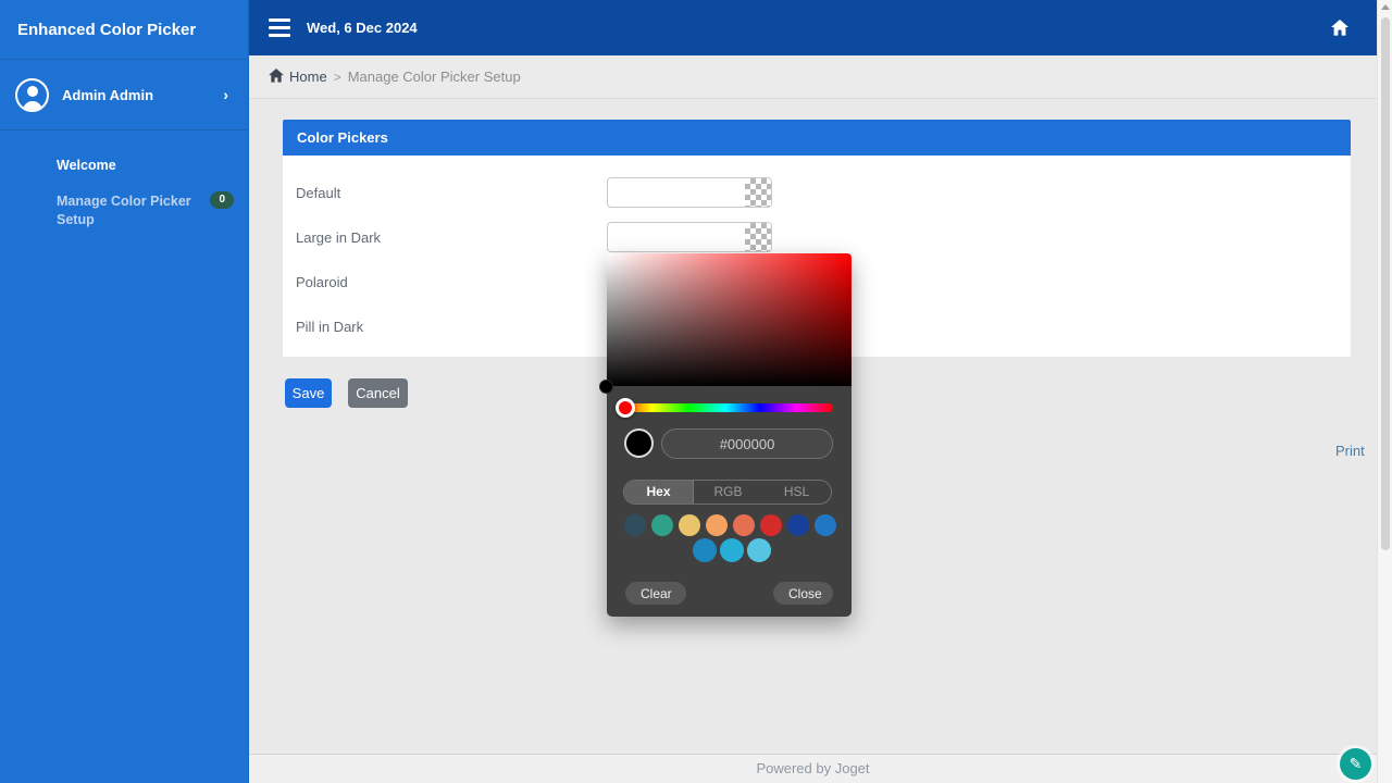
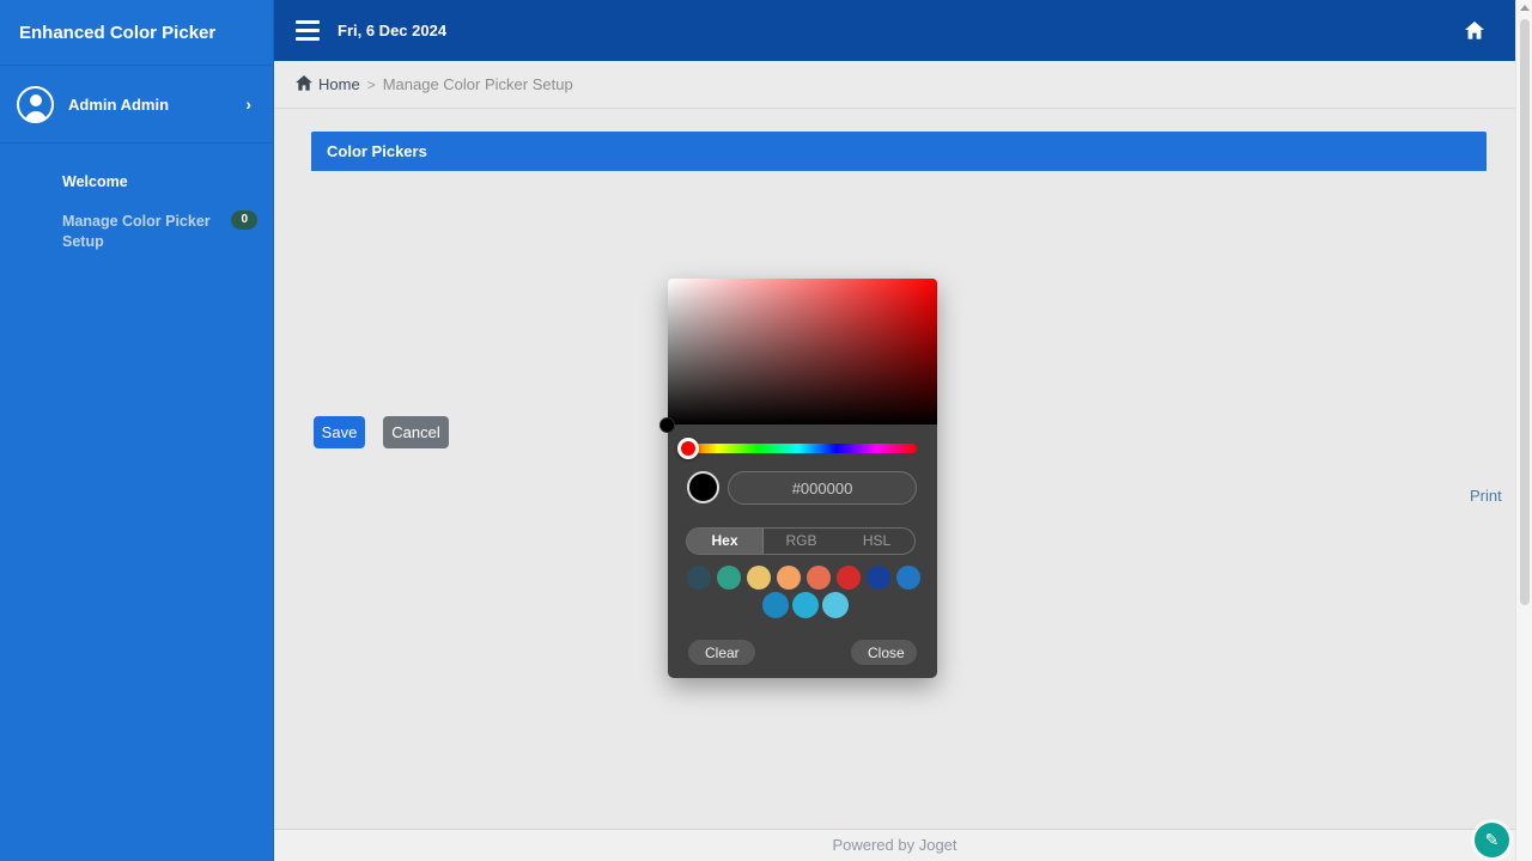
  Enhanced Color Picker
  Admin Admin
  ›
  Welcome
  Manage Color Picker Setup
  0
- Wed, 6 Dec 2024
+ Fri, 6 Dec 2024
  Home
  >
  Manage Color Picker Setup
  Color Pickers
- Default
- Large in Dark
- Polaroid
- Pill in Dark
  Save
  Cancel
  Print
  #000000
  Hex
  RGB
  HSL
  Clear
  Close
  Powered by Joget
  ✎
